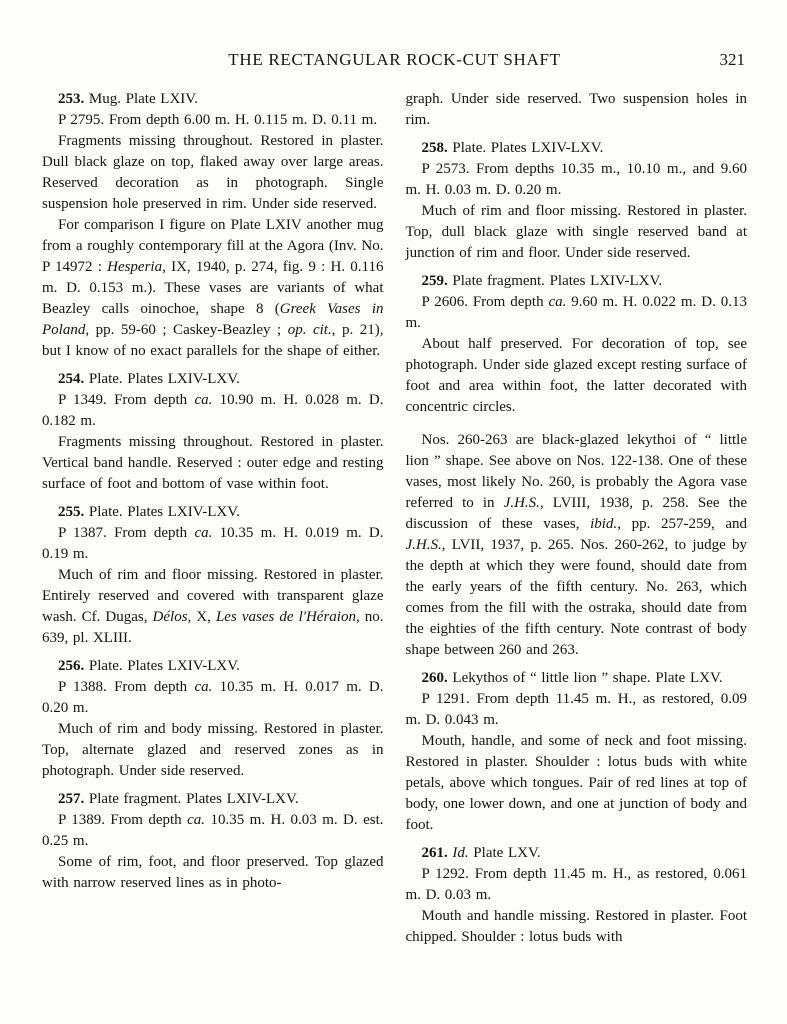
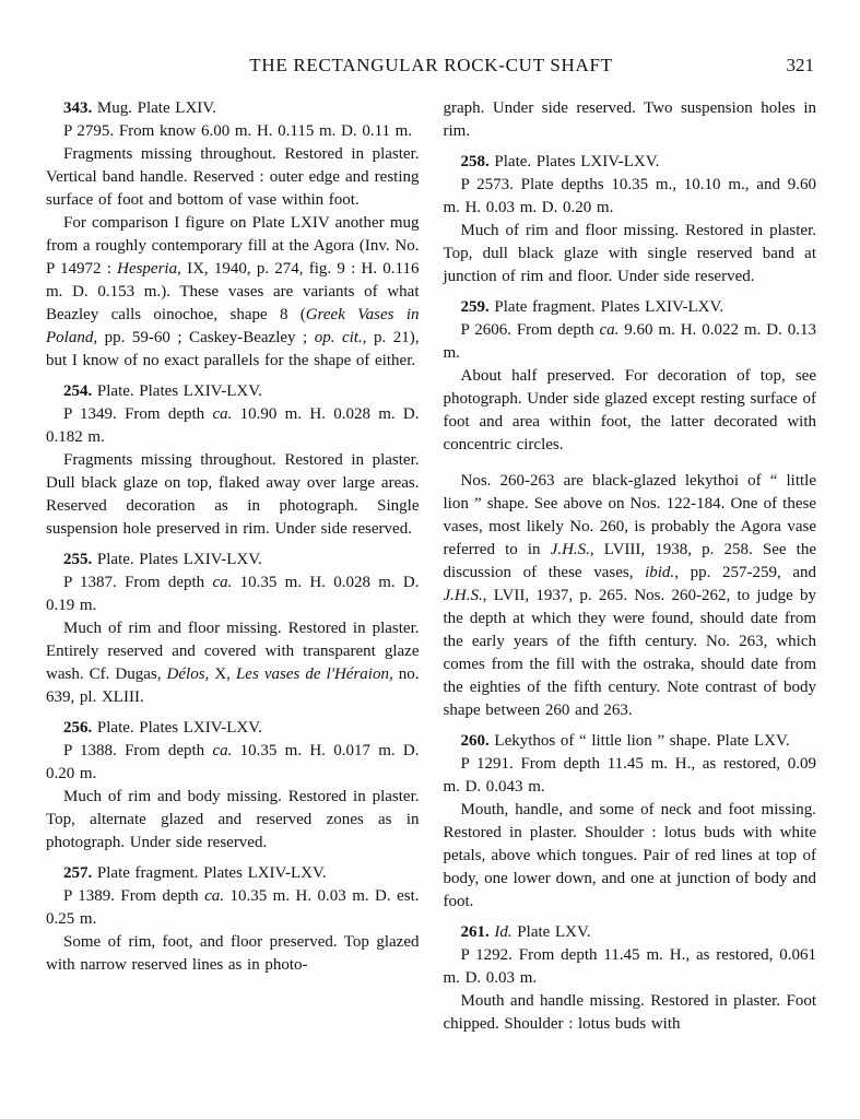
  THE RECTANGULAR ROCK-CUT SHAFT
  321
- 253. Mug. Plate LXIV.
+ 343. Mug. Plate LXIV.
- P 2795. From depth 6.00 m. H. 0.115 m. D. 0.11 m.
+ P 2795. From know 6.00 m. H. 0.115 m. D. 0.11 m.
- Fragments missing throughout. Restored in plaster. Dull black glaze on top, flaked away over large areas. Reserved decoration as in photograph. Single suspension hole preserved in rim. Under side reserved.
+ Fragments missing throughout. Restored in plaster. Vertical band handle. Reserved : outer edge and resting surface of foot and bottom of vase within foot.
  For comparison I figure on Plate LXIV another mug from a roughly contemporary fill at the Agora (Inv. No. P 14972 : Hesperia, IX, 1940, p. 274, fig. 9 : H. 0.116 m. D. 0.153 m.). These vases are variants of what Beazley calls oinochoe, shape 8 (Greek Vases in Poland, pp. 59-60 ; Caskey-Beazley ; op. cit., p. 21), but I know of no exact parallels for the shape of either.
  254. Plate. Plates LXIV-LXV.
  P 1349. From depth ca. 10.90 m. H. 0.028 m. D. 0.182 m.
- Fragments missing throughout. Restored in plaster. Vertical band handle. Reserved : outer edge and resting surface of foot and bottom of vase within foot.
+ Fragments missing throughout. Restored in plaster. Dull black glaze on top, flaked away over large areas. Reserved decoration as in photograph. Single suspension hole preserved in rim. Under side reserved.
  255. Plate. Plates LXIV-LXV.
- P 1387. From depth ca. 10.35 m. H. 0.019 m. D. 0.19 m.
+ P 1387. From depth ca. 10.35 m. H. 0.028 m. D. 0.19 m.
  Much of rim and floor missing. Restored in plaster. Entirely reserved and covered with transparent glaze wash. Cf. Dugas, Délos, X, Les vases de l'Héraion, no. 639, pl. XLIII.
  256. Plate. Plates LXIV-LXV.
  P 1388. From depth ca. 10.35 m. H. 0.017 m. D. 0.20 m.
  Much of rim and body missing. Restored in plaster. Top, alternate glazed and reserved zones as in photograph. Under side reserved.
  257. Plate fragment. Plates LXIV-LXV.
  P 1389. From depth ca. 10.35 m. H. 0.03 m. D. est. 0.25 m.
  Some of rim, foot, and floor preserved. Top glazed with narrow reserved lines as in photo-
  graph. Under side reserved. Two suspension holes in rim.
  258. Plate. Plates LXIV-LXV.
- P 2573. From depths 10.35 m., 10.10 m., and 9.60 m. H. 0.03 m. D. 0.20 m.
+ P 2573. Plate depths 10.35 m., 10.10 m., and 9.60 m. H. 0.03 m. D. 0.20 m.
  Much of rim and floor missing. Restored in plaster. Top, dull black glaze with single reserved band at junction of rim and floor. Under side reserved.
  259. Plate fragment. Plates LXIV-LXV.
  P 2606. From depth ca. 9.60 m. H. 0.022 m. D. 0.13 m.
  About half preserved. For decoration of top, see photograph. Under side glazed except resting surface of foot and area within foot, the latter decorated with concentric circles.
- Nos. 260-263 are black-glazed lekythoi of “ little lion ” shape. See above on Nos. 122-138. One of these vases, most likely No. 260, is probably the Agora vase referred to in J.H.S., LVIII, 1938, p. 258. See the discussion of these vases, ibid., pp. 257-259, and J.H.S., LVII, 1937, p. 265. Nos. 260-262, to judge by the depth at which they were found, should date from the early years of the fifth century. No. 263, which comes from the fill with the ostraka, should date from the eighties of the fifth century. Note contrast of body shape between 260 and 263.
+ Nos. 260-263 are black-glazed lekythoi of “ little lion ” shape. See above on Nos. 122-184. One of these vases, most likely No. 260, is probably the Agora vase referred to in J.H.S., LVIII, 1938, p. 258. See the discussion of these vases, ibid., pp. 257-259, and J.H.S., LVII, 1937, p. 265. Nos. 260-262, to judge by the depth at which they were found, should date from the early years of the fifth century. No. 263, which comes from the fill with the ostraka, should date from the eighties of the fifth century. Note contrast of body shape between 260 and 263.
  260. Lekythos of “ little lion ” shape. Plate LXV.
  P 1291. From depth 11.45 m. H., as restored, 0.09 m. D. 0.043 m.
  Mouth, handle, and some of neck and foot missing. Restored in plaster. Shoulder : lotus buds with white petals, above which tongues. Pair of red lines at top of body, one lower down, and one at junction of body and foot.
  261. Id. Plate LXV.
  P 1292. From depth 11.45 m. H., as restored, 0.061 m. D. 0.03 m.
  Mouth and handle missing. Restored in plaster. Foot chipped. Shoulder : lotus buds with
